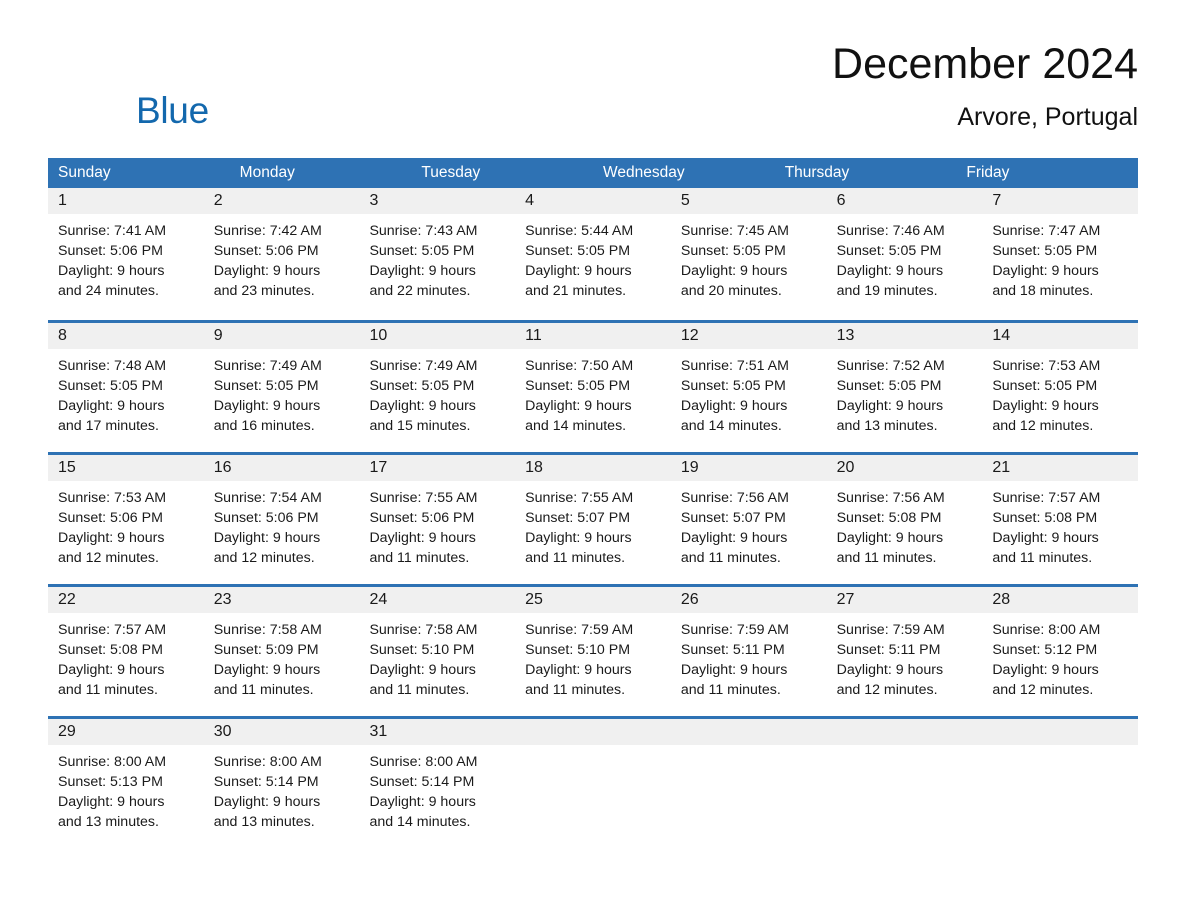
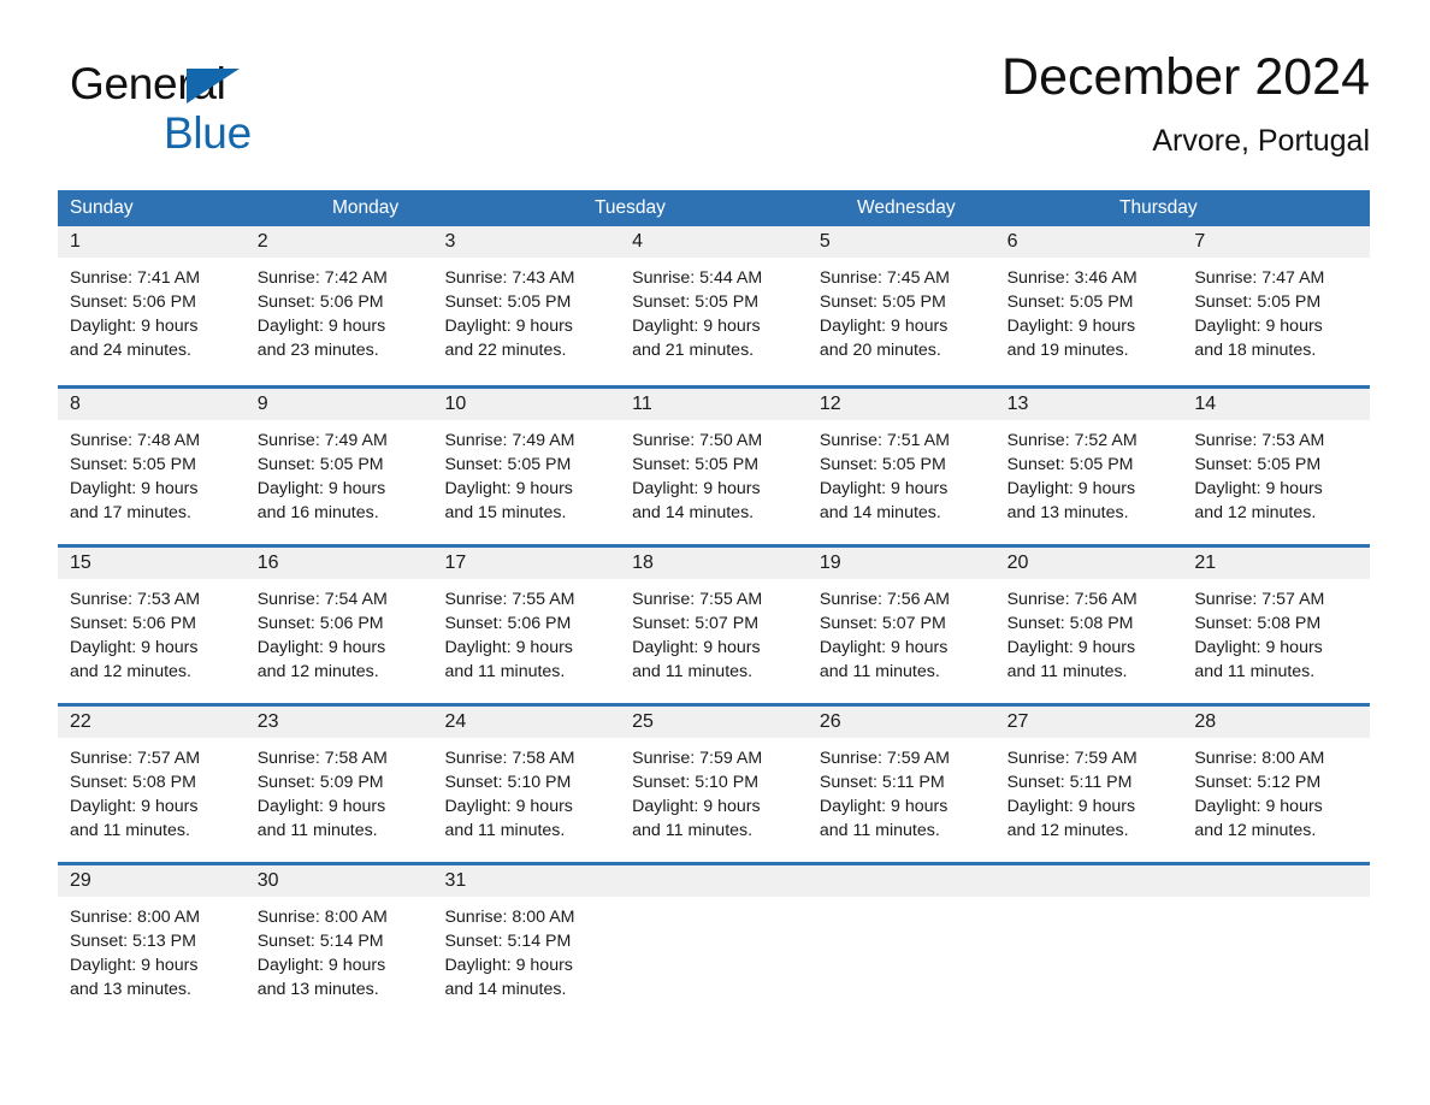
+ General
  Blue
  December 2024
  Arvore, Portugal
  Sunday
  Monday
  Tuesday
  Wednesday
  Thursday
- Friday
  1
  Sunrise: 7:41 AM
  Sunset: 5:06 PM
  Daylight: 9 hours
  and 24 minutes.
  2
  Sunrise: 7:42 AM
  Sunset: 5:06 PM
  Daylight: 9 hours
  and 23 minutes.
  3
  Sunrise: 7:43 AM
  Sunset: 5:05 PM
  Daylight: 9 hours
  and 22 minutes.
  4
  Sunrise: 5:44 AM
  Sunset: 5:05 PM
  Daylight: 9 hours
  and 21 minutes.
  5
  Sunrise: 7:45 AM
  Sunset: 5:05 PM
  Daylight: 9 hours
  and 20 minutes.
  6
- Sunrise: 7:46 AM
+ Sunrise: 3:46 AM
  Sunset: 5:05 PM
  Daylight: 9 hours
  and 19 minutes.
  7
  Sunrise: 7:47 AM
  Sunset: 5:05 PM
  Daylight: 9 hours
  and 18 minutes.
  8
  Sunrise: 7:48 AM
  Sunset: 5:05 PM
  Daylight: 9 hours
  and 17 minutes.
  9
  Sunrise: 7:49 AM
  Sunset: 5:05 PM
  Daylight: 9 hours
  and 16 minutes.
  10
  Sunrise: 7:49 AM
  Sunset: 5:05 PM
  Daylight: 9 hours
  and 15 minutes.
  11
  Sunrise: 7:50 AM
  Sunset: 5:05 PM
  Daylight: 9 hours
  and 14 minutes.
  12
  Sunrise: 7:51 AM
  Sunset: 5:05 PM
  Daylight: 9 hours
  and 14 minutes.
  13
  Sunrise: 7:52 AM
  Sunset: 5:05 PM
  Daylight: 9 hours
  and 13 minutes.
  14
  Sunrise: 7:53 AM
  Sunset: 5:05 PM
  Daylight: 9 hours
  and 12 minutes.
  15
  Sunrise: 7:53 AM
  Sunset: 5:06 PM
  Daylight: 9 hours
  and 12 minutes.
  16
  Sunrise: 7:54 AM
  Sunset: 5:06 PM
  Daylight: 9 hours
  and 12 minutes.
  17
  Sunrise: 7:55 AM
  Sunset: 5:06 PM
  Daylight: 9 hours
  and 11 minutes.
  18
  Sunrise: 7:55 AM
  Sunset: 5:07 PM
  Daylight: 9 hours
  and 11 minutes.
  19
  Sunrise: 7:56 AM
  Sunset: 5:07 PM
  Daylight: 9 hours
  and 11 minutes.
  20
  Sunrise: 7:56 AM
  Sunset: 5:08 PM
  Daylight: 9 hours
  and 11 minutes.
  21
  Sunrise: 7:57 AM
  Sunset: 5:08 PM
  Daylight: 9 hours
  and 11 minutes.
  22
  Sunrise: 7:57 AM
  Sunset: 5:08 PM
  Daylight: 9 hours
  and 11 minutes.
  23
  Sunrise: 7:58 AM
  Sunset: 5:09 PM
  Daylight: 9 hours
  and 11 minutes.
  24
  Sunrise: 7:58 AM
  Sunset: 5:10 PM
  Daylight: 9 hours
  and 11 minutes.
  25
  Sunrise: 7:59 AM
  Sunset: 5:10 PM
  Daylight: 9 hours
  and 11 minutes.
  26
  Sunrise: 7:59 AM
  Sunset: 5:11 PM
  Daylight: 9 hours
  and 11 minutes.
  27
  Sunrise: 7:59 AM
  Sunset: 5:11 PM
  Daylight: 9 hours
  and 12 minutes.
  28
  Sunrise: 8:00 AM
  Sunset: 5:12 PM
  Daylight: 9 hours
  and 12 minutes.
  29
  Sunrise: 8:00 AM
  Sunset: 5:13 PM
  Daylight: 9 hours
  and 13 minutes.
  30
  Sunrise: 8:00 AM
  Sunset: 5:14 PM
  Daylight: 9 hours
  and 13 minutes.
  31
  Sunrise: 8:00 AM
  Sunset: 5:14 PM
  Daylight: 9 hours
  and 14 minutes.
